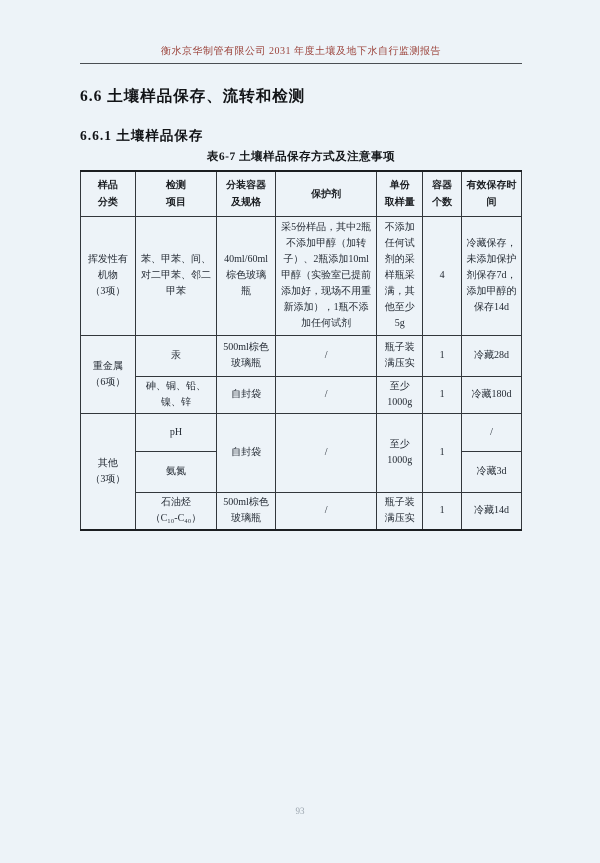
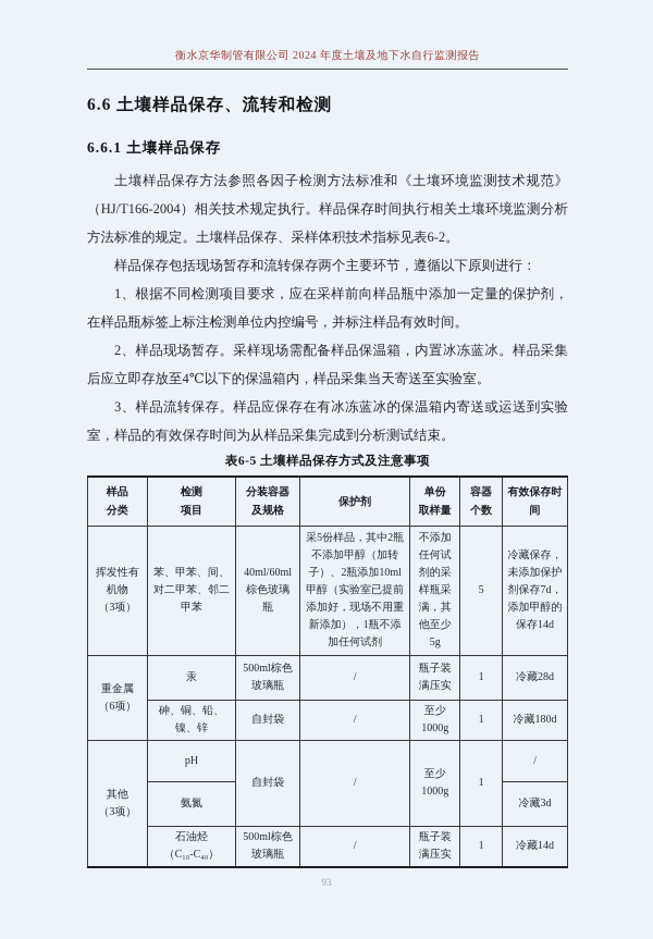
- 衡水京华制管有限公司 2031 年度土壤及地下水自行监测报告
+ 衡水京华制管有限公司 2024 年度土壤及地下水自行监测报告
  6.6 土壤样品保存、流转和检测
  6.6.1 土壤样品保存
+ 土壤样品保存方法参照各因子检测方法标准和《土壤环境监测技术规范》（HJ/T166-2004）相关技术规定执行。样品保存时间执行相关土壤环境监测分析方法标准的规定。土壤样品保存、采样体积技术指标见表6-2。
+ 样品保存包括现场暂存和流转保存两个主要环节，遵循以下原则进行：
+ 1、根据不同检测项目要求，应在采样前向样品瓶中添加一定量的保护剂，在样品瓶标签上标注检测单位内控编号，并标注样品有效时间。
+ 2、样品现场暂存。采样现场需配备样品保温箱，内置冰冻蓝冰。样品采集后应立即存放至4℃以下的保温箱内，样品采集当天寄送至实验室。
+ 3、样品流转保存。样品应保存在有冰冻蓝冰的保温箱内寄送或运送到实验室，样品的有效保存时间为从样品采集完成到分析测试结束。
- 表6-7 土壤样品保存方式及注意事项
+ 表6-5 土壤样品保存方式及注意事项
  样品 分类	检测 项目	分装容器 及规格	保护剂	单份 取样量	容器 个数	有效保存时 间
- 挥发性有 机物 （3项）	苯、甲苯、间、 对二甲苯、邻二 甲苯	40ml/60ml 棕色玻璃 瓶	采5份样品，其中2瓶 不添加甲醇（加转 子）、2瓶添加10ml 甲醇（实验室已提前 添加好，现场不用重 新添加），1瓶不添 加任何试剂	不添加 任何试 剂的采 样瓶采 满，其 他至少 5g	4	冷藏保存， 未添加保护 剂保存7d， 添加甲醇的 保存14d
+ 挥发性有 机物 （3项）	苯、甲苯、间、 对二甲苯、邻二 甲苯	40ml/60ml 棕色玻璃 瓶	采5份样品，其中2瓶 不添加甲醇（加转 子）、2瓶添加10ml 甲醇（实验室已提前 添加好，现场不用重 新添加），1瓶不添 加任何试剂	不添加 任何试 剂的采 样瓶采 满，其 他至少 5g	5	冷藏保存， 未添加保护 剂保存7d， 添加甲醇的 保存14d
  重金属 （6项）	汞	500ml棕色 玻璃瓶	/	瓶子装 满压实	1	冷藏28d
  砷、铜、铅、 镍、锌	自封袋	/	至少 1000g	1	冷藏180d
  其他 （3项）	pH	自封袋	/	至少 1000g	1	/
  氨氮	冷藏3d
  石油烃 （C₁₀-C₄₀）	500ml棕色 玻璃瓶	/	瓶子装 满压实	1	冷藏14d
  93
